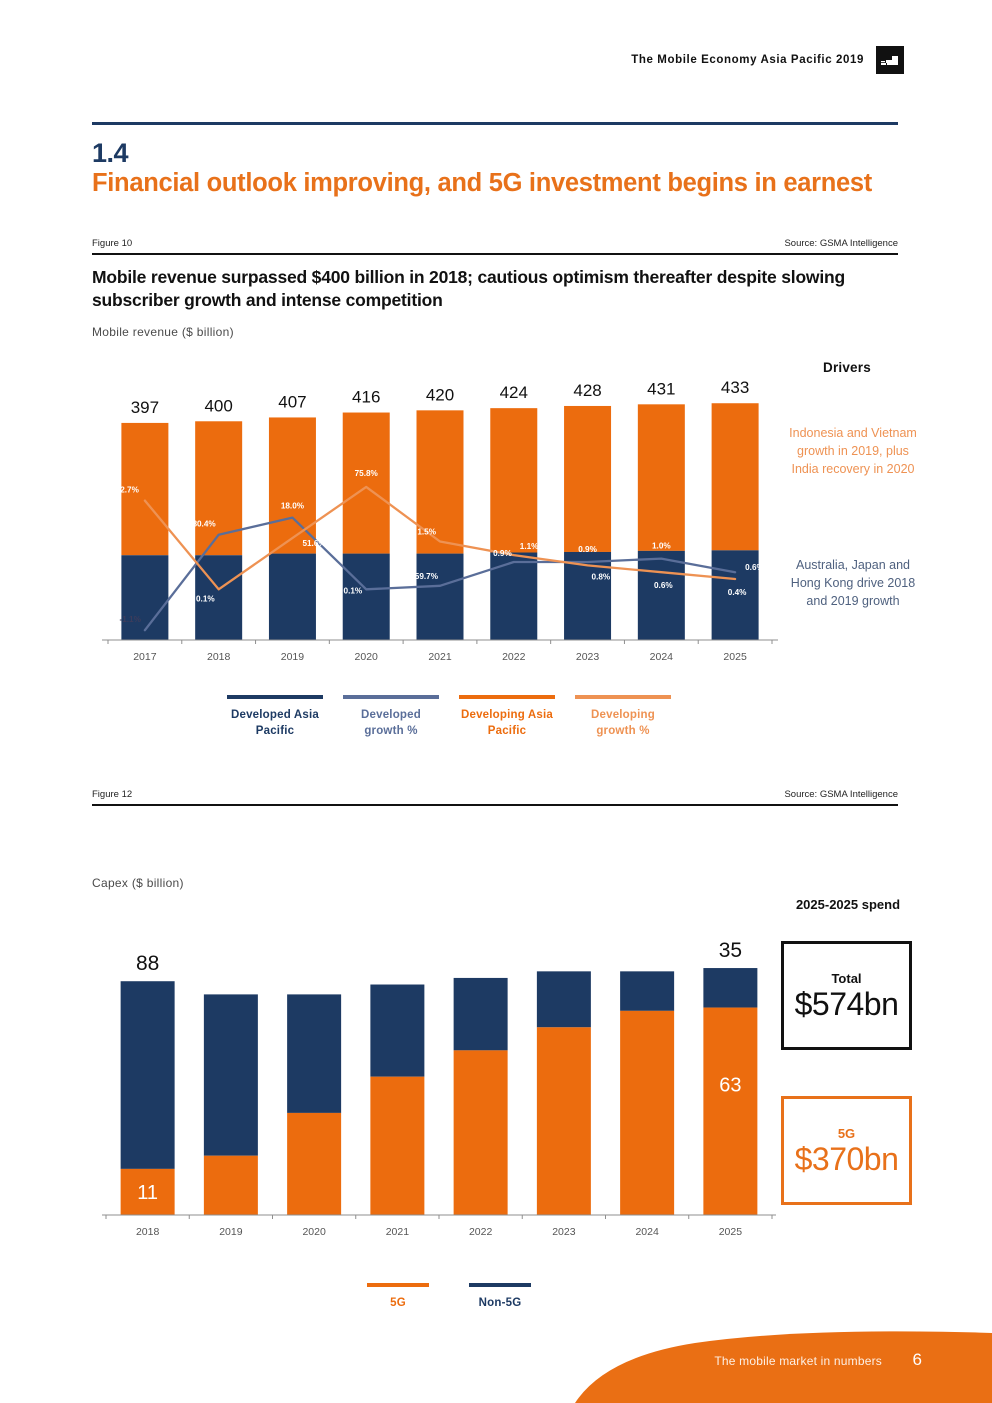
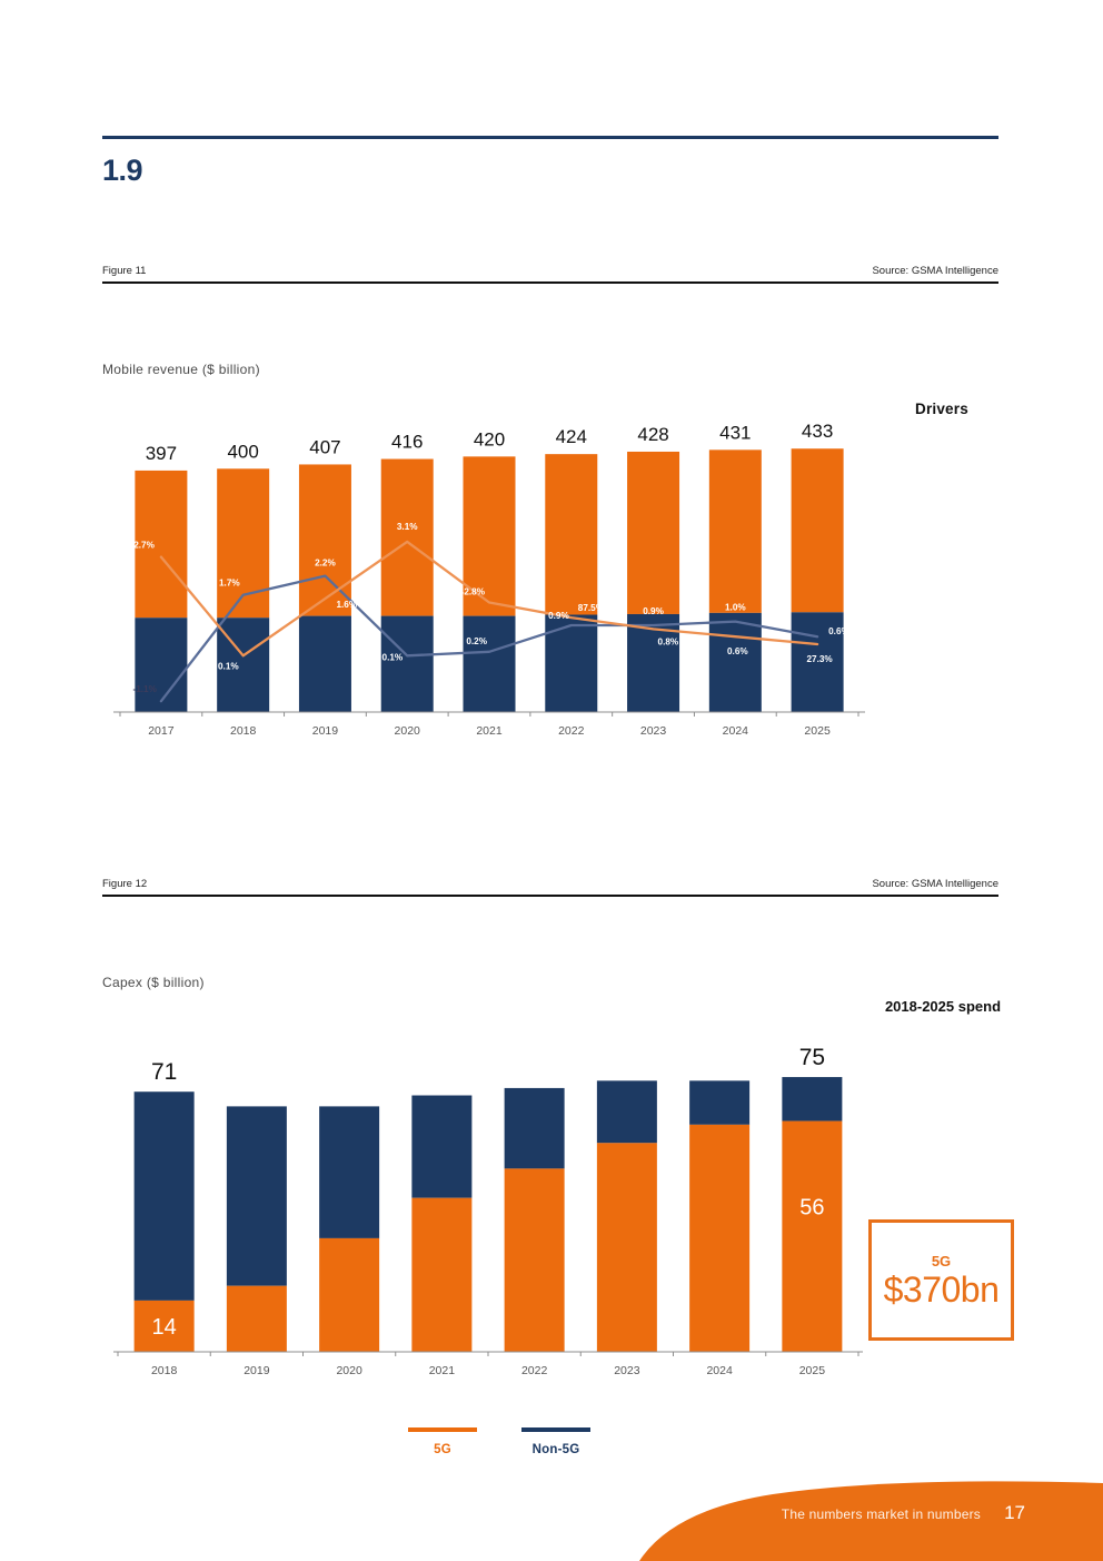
- The Mobile Economy Asia Pacific 2019
- 1.4
+ 1.9
- Financial outlook improving, and 5G investment begins in earnest
- Figure 10
+ Figure 11
  Source: GSMA Intelligence
- Mobile revenue surpassed $400 billion in 2018; cautious optimism thereafter despite slowing subscriber growth and intense competition
  Mobile revenue ($ billion)
  397
  400
  407
  416
  420
  424
  428
  431
  433
  2017
  2018
  2019
  2020
  2021
  2022
  2023
  2024
  2025
  -1.1%
- 80.4%
+ 1.7%
- 18.0%
+ 2.2%
  0.1%
- 59.7%
+ 0.2%
  0.9%
  0.9%
  1.0%
  0.6%
  2.7%
  0.1%
- 51.6%
+ 1.6%
- 75.8%
+ 3.1%
- 1.5%
+ 42.8%
- 1.1%
+ 87.5%
  0.8%
  0.6%
- 0.4%
+ 27.3%
- Developed Asia Pacific
- Developed growth %
- Developing Asia Pacific
- Developing growth %
  Drivers
- Indonesia and Vietnam growth in 2019, plus India recovery in 2020
- Australia, Japan and Hong Kong drive 2018 and 2019 growth
  Figure 12
  Source: GSMA Intelligence
  Capex ($ billion)
  2018
  2019
  2020
  2021
  2022
  2023
  2024
  2025
- 88
+ 71
- 35
+ 75
- 11
+ 14
- 63
+ 56
  5G
  Non-5G
- 2025-2025 spend
+ 2018-2025 spend
- Total
- $574bn
  5G
  $370bn
- The mobile market in numbers
+ The numbers market in numbers
- 6
+ 17
